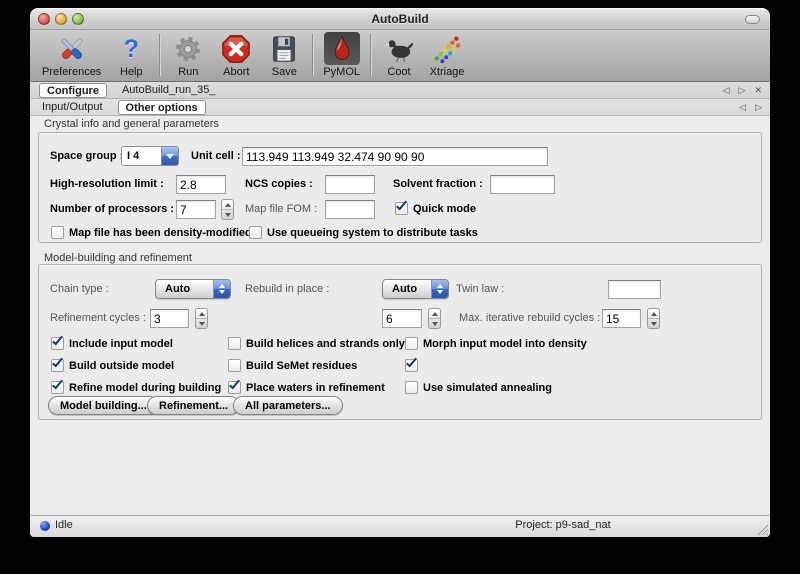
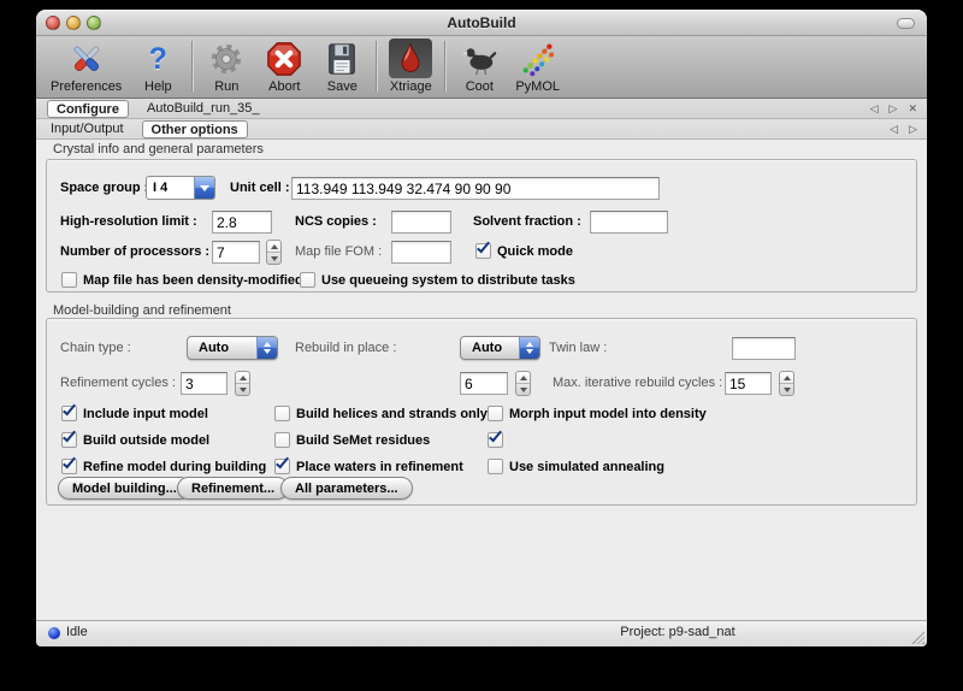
  AutoBuild
  Preferences
  ?
  Help
  Run
  Abort
  Save
- PyMOL
+ Xtriage
  Coot
- Xtriage
+ PyMOL
  Configure
  AutoBuild_run_35_
  ◁
  ▷
  ✕
  Input/Output
  Other options
  ◁
  ▷
  Crystal info and general parameters
  Space group
  I 4
  Unit cell :
  113.949 113.949 32.474 90 90 90
  High-resolution limit :
  2.8
  NCS copies :
  Solvent fraction :
  Number of processors :
  7
  Map file FOM :
  Quick mode
  Map file has been density-modifie
  Use queueing system to distribute tasks
  Model-building and refinement
  Chain type :
  Auto
  Rebuild in place :
  Auto
  Twin law :
  Refinement cycles :
  3
  6
  Max. iterative rebuild cycles :
  15
  Include input model
  Build helices and strands only
  Morph input model into density
  Build outside model
  Build SeMet residues
  Refine model during building
  Place waters in refinement
  Use simulated annealing
  Model building...
  Refinement...
  All parameters...
  Idle
  Project: p9-sad_nat
